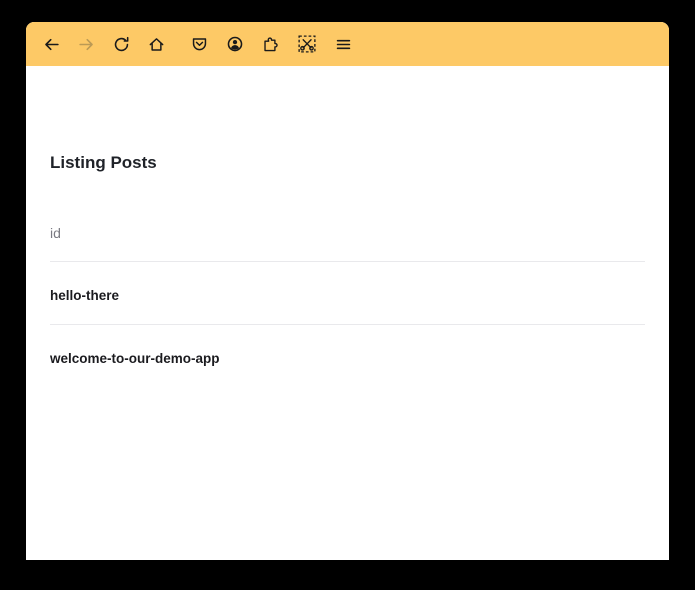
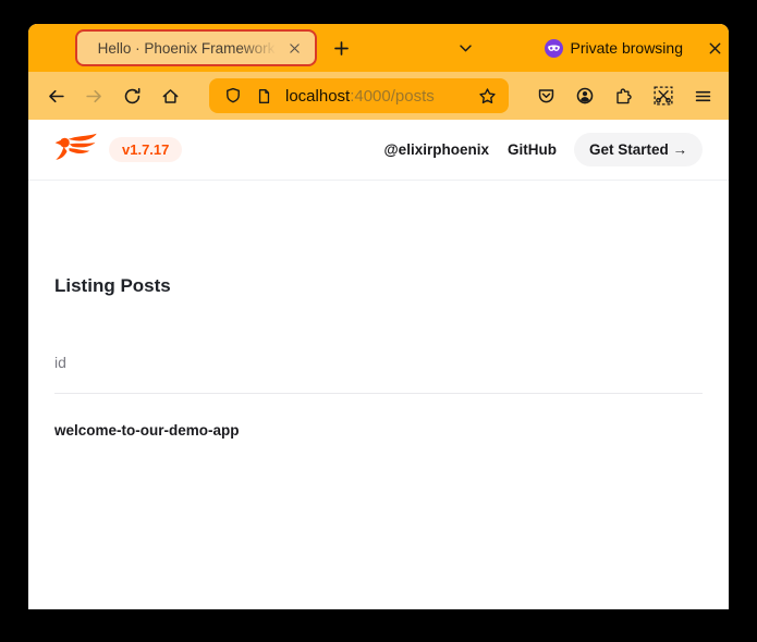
+ Hello · Phoenix Framework
+ Private browsing
+ localhost:4000/posts
+ v1.7.17
+ @elixirphoenix
+ GitHub
+ Get Started →
  Listing Posts
  id
- hello-there
  welcome-to-our-demo-app
